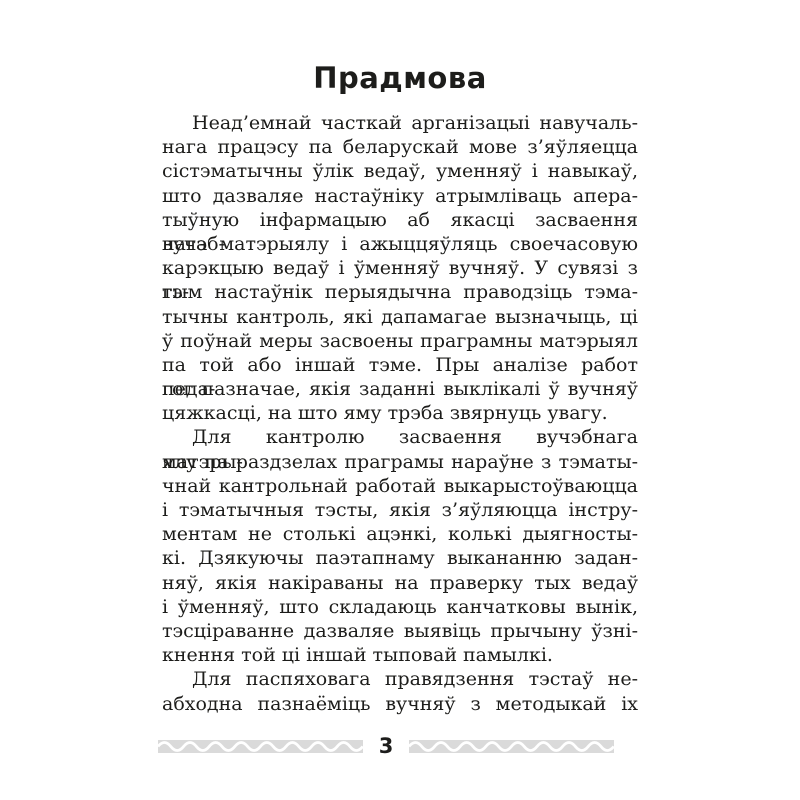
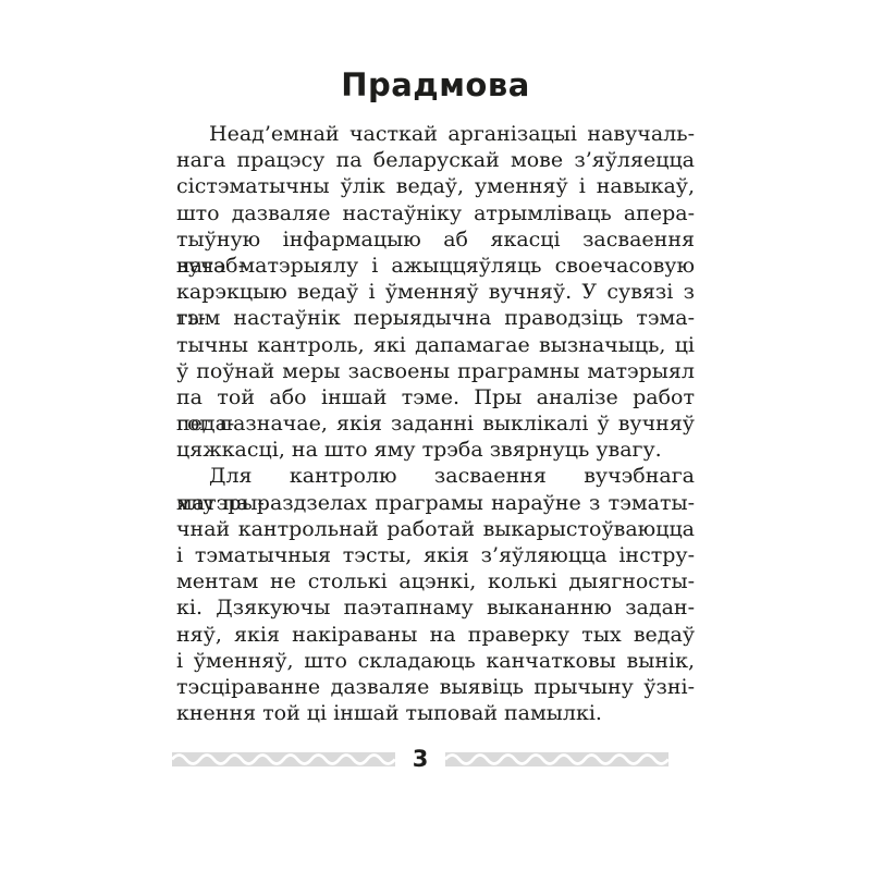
  Прадмова
  Неад’емнай часткай арганізацыі навучаль-
  нага працэсу па беларускай мове з’яўляецца
  сістэматычны ўлік ведаў, уменняў і навыкаў,
  што дазваляе настаўніку атрымліваць апера-
  тыўную інфармацыю аб якасці засваення вучэб-
  нага матэрыялу і ажыццяўляць своечасовую
  карэкцыю ведаў і ўменняў вучняў. У сувязі з гэ-
  тым настаўнік перыядычна праводзіць тэма-
  тычны кантроль, які дапамагае вызначыць, ці
  ў поўнай меры засвоены праграмны матэрыял
  па той або іншай тэме. Пры аналізе работ педа-
  гог пазначае, якія заданні выклікалі ў вучняў
  цяжкасці, на што яму трэба звярнуць увагу.
  Для кантролю засваення вучэбнага матэры-
  ялу па раздзелах праграмы нараўне з тэматы-
  чнай кантрольнай работай выкарыстоўваюцца
  і тэматычныя тэсты, якія з’яўляюцца інстру-
  ментам не столькі ацэнкі, колькі дыягносты-
  кі. Дзякуючы паэтапнаму выкананню задан-
  няў, якія накіраваны на праверку тых ведаў
  і ўменняў, што складаюць канчатковы вынік,
  тэсціраванне дазваляе выявіць прычыну ўзні-
  кнення той ці іншай тыповай памылкі.
- Для паспяховага правядзення тэстаў не-
- абходна пазнаёміць вучняў з методыкай іх
  3
